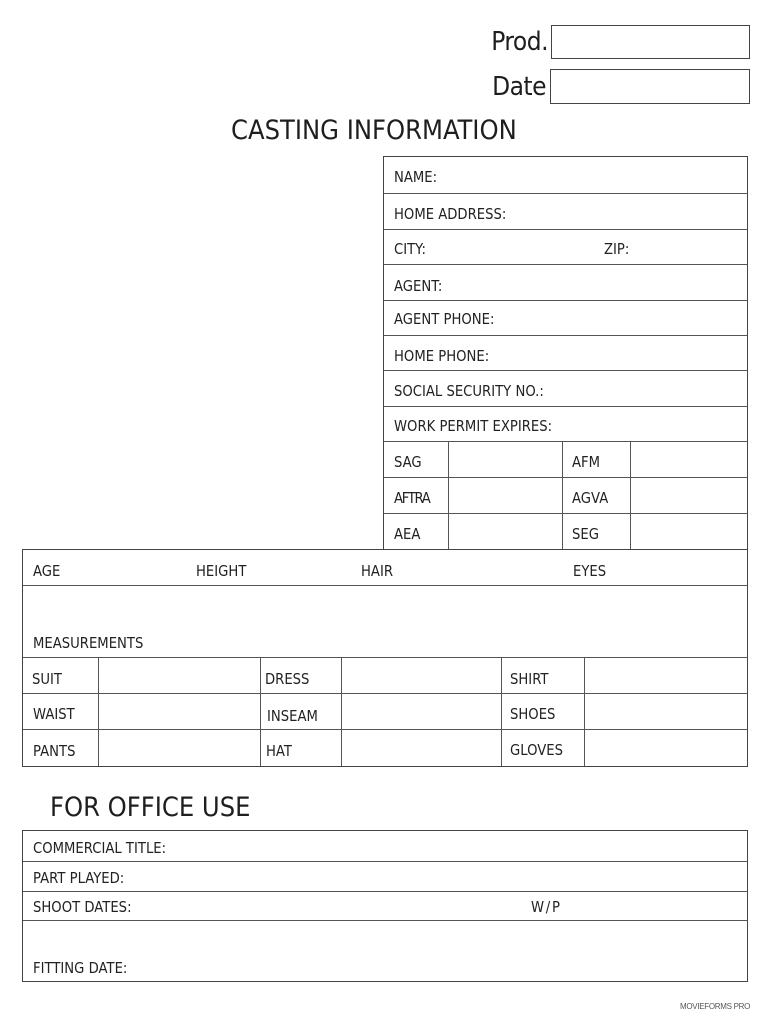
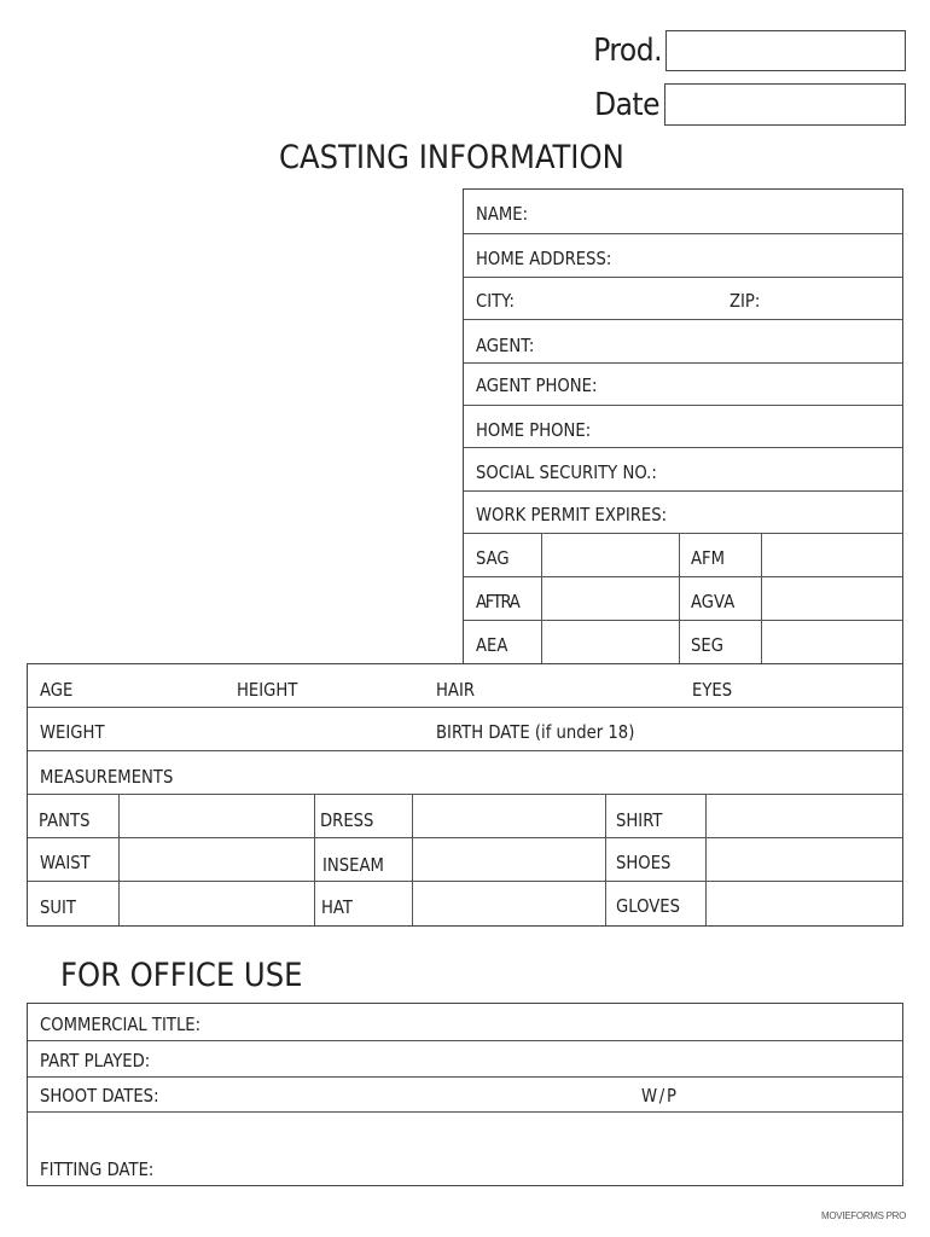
  Prod.
  Date
  CASTING INFORMATION
  NAME:
  HOME ADDRESS:
  CITY:
  ZIP:
  AGENT:
  AGENT PHONE:
  HOME PHONE:
  SOCIAL SECURITY NO.:
  WORK PERMIT EXPIRES:
  SAG
  AFM
  AFTRA
  AGVA
  AEA
  SEG
  AGE
  HEIGHT
  HAIR
  EYES
+ WEIGHT
+ BIRTH DATE (if under 18)
  MEASUREMENTS
- SUIT
+ PANTS
  DRESS
  SHIRT
  WAIST
  INSEAM
  SHOES
- PANTS
+ SUIT
  HAT
  GLOVES
  FOR OFFICE USE
  COMMERCIAL TITLE:
  PART PLAYED:
  SHOOT DATES:
  W/P
  FITTING DATE:
  MOVIEFORMS PRO
